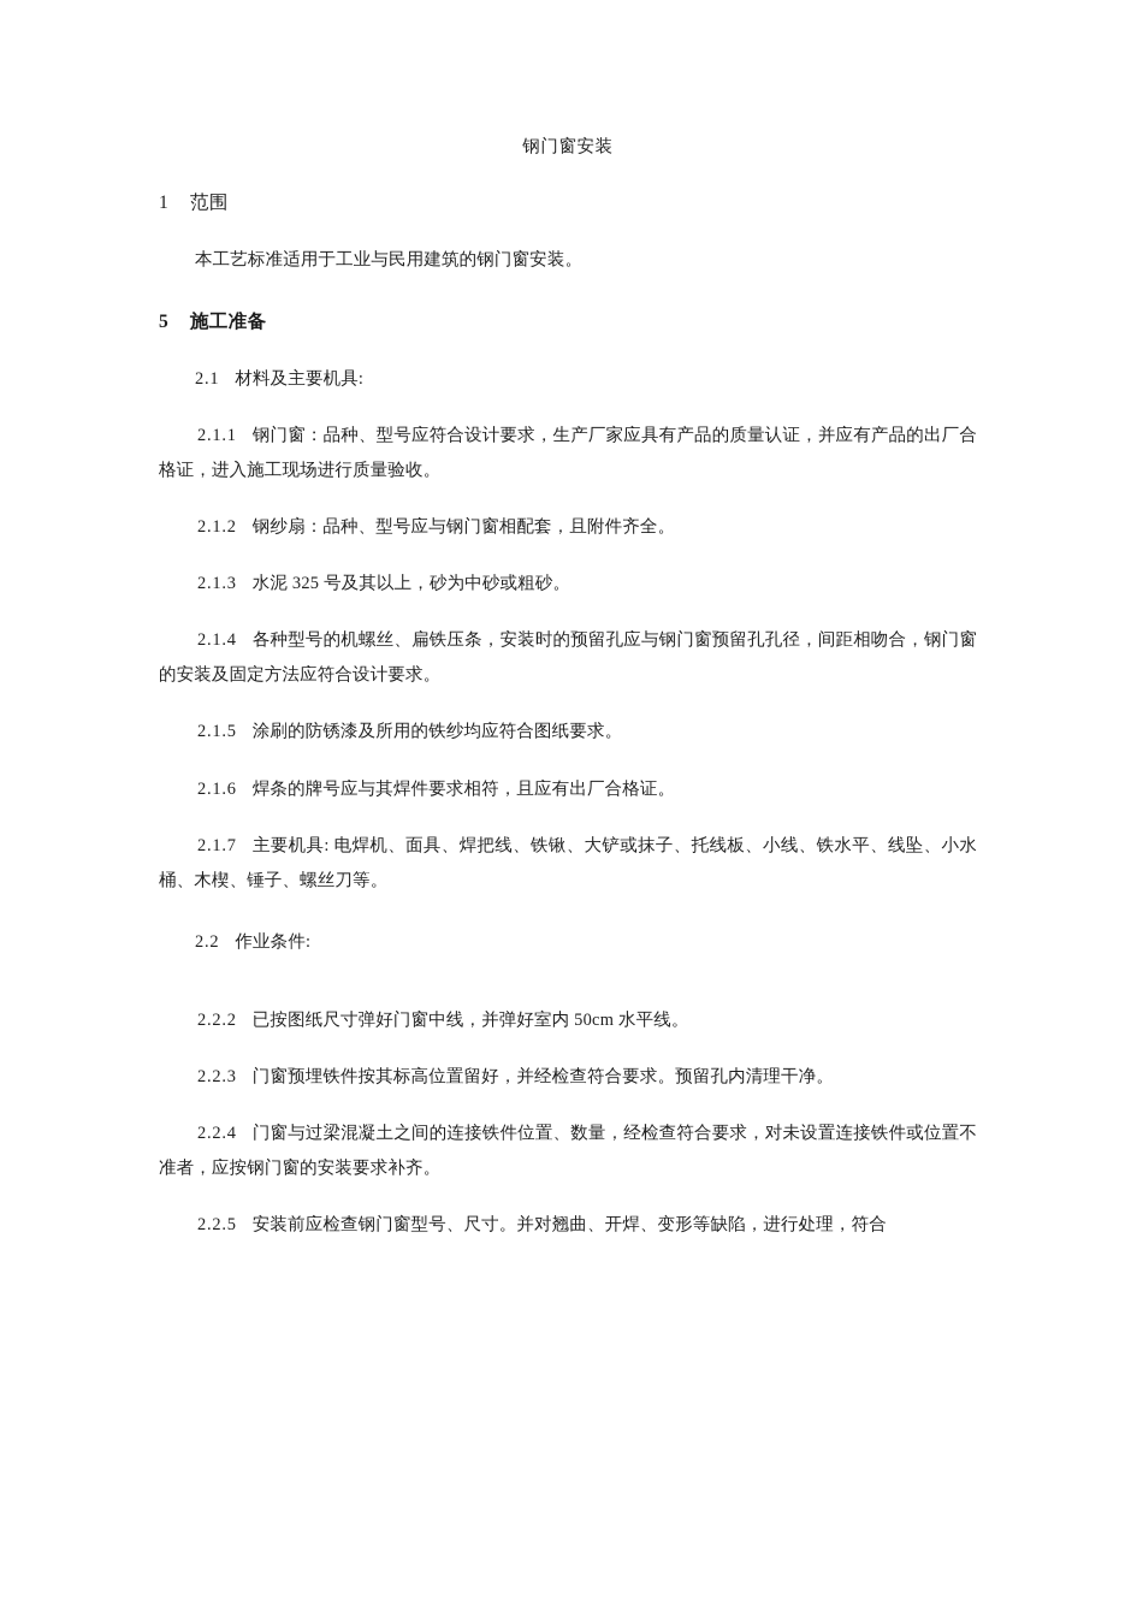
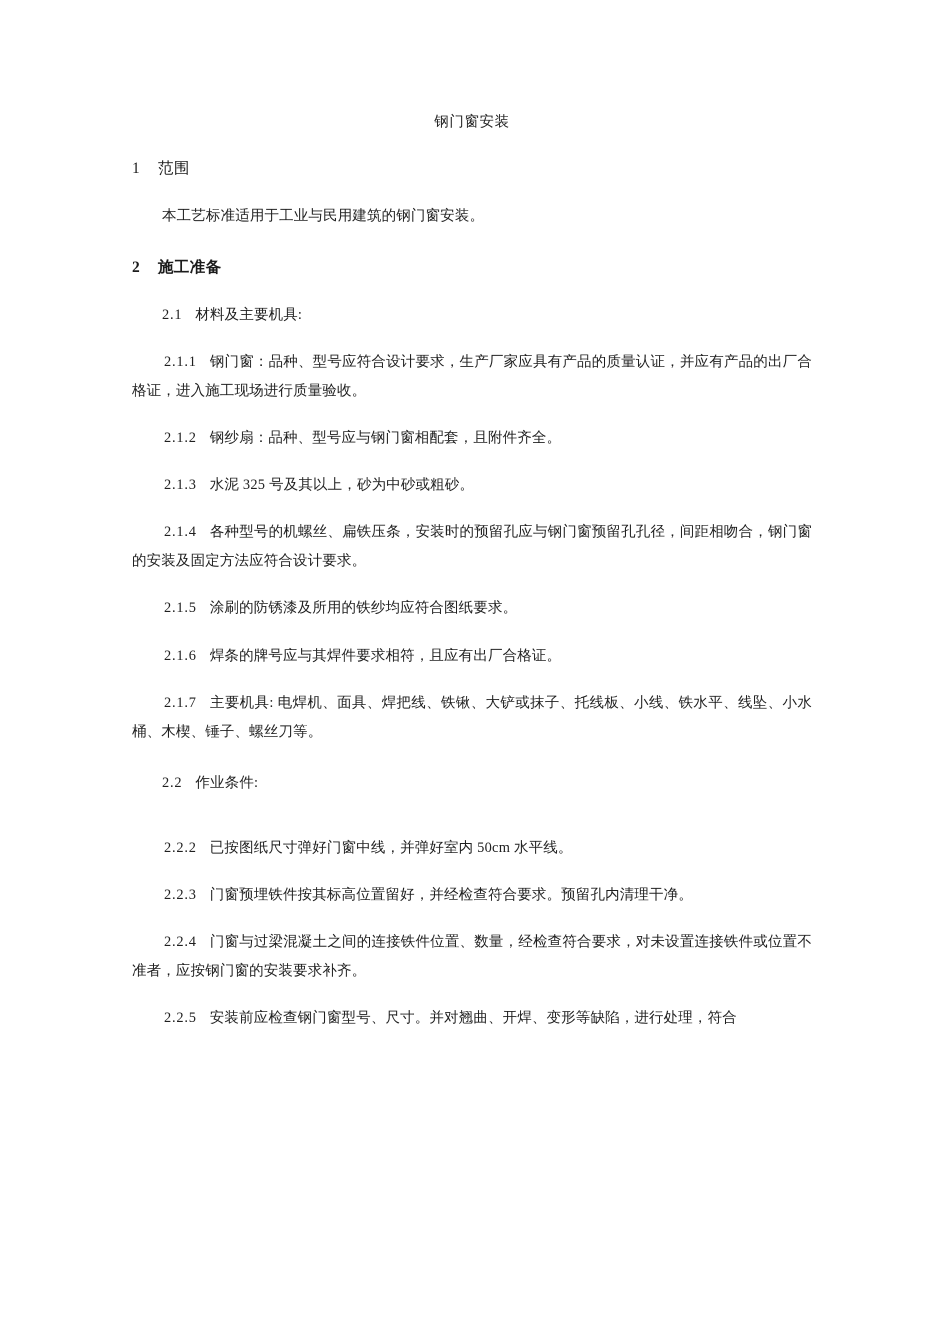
  钢门窗安装
  1 范围
  本工艺标准适用于工业与民用建筑的钢门窗安装。
- 5 施工准备
+ 2 施工准备
  2.1 材料及主要机具:
  2.1.1 钢门窗：品种、型号应符合设计要求，生产厂家应具有产品的质量认证，并应有产品的出厂合格证，进入施工现场进行质量验收。
  2.1.2 钢纱扇：品种、型号应与钢门窗相配套，且附件齐全。
  2.1.3 水泥 325 号及其以上，砂为中砂或粗砂。
  2.1.4 各种型号的机螺丝、扁铁压条，安装时的预留孔应与钢门窗预留孔孔径，间距相吻合，钢门窗的安装及固定方法应符合设计要求。
  2.1.5 涂刷的防锈漆及所用的铁纱均应符合图纸要求。
  2.1.6 焊条的牌号应与其焊件要求相符，且应有出厂合格证。
  2.1.7 主要机具: 电焊机、面具、焊把线、铁锹、大铲或抹子、托线板、小线、铁水平、线坠、小水桶、木楔、锤子、螺丝刀等。
  2.2 作业条件:
  2.2.2 已按图纸尺寸弹好门窗中线，并弹好室内 50cm 水平线。
  2.2.3 门窗预埋铁件按其标高位置留好，并经检查符合要求。预留孔内清理干净。
  2.2.4 门窗与过梁混凝土之间的连接铁件位置、数量，经检查符合要求，对未设置连接铁件或位置不准者，应按钢门窗的安装要求补齐。
  2.2.5 安装前应检查钢门窗型号、尺寸。并对翘曲、开焊、变形等缺陷，进行处理，符合
